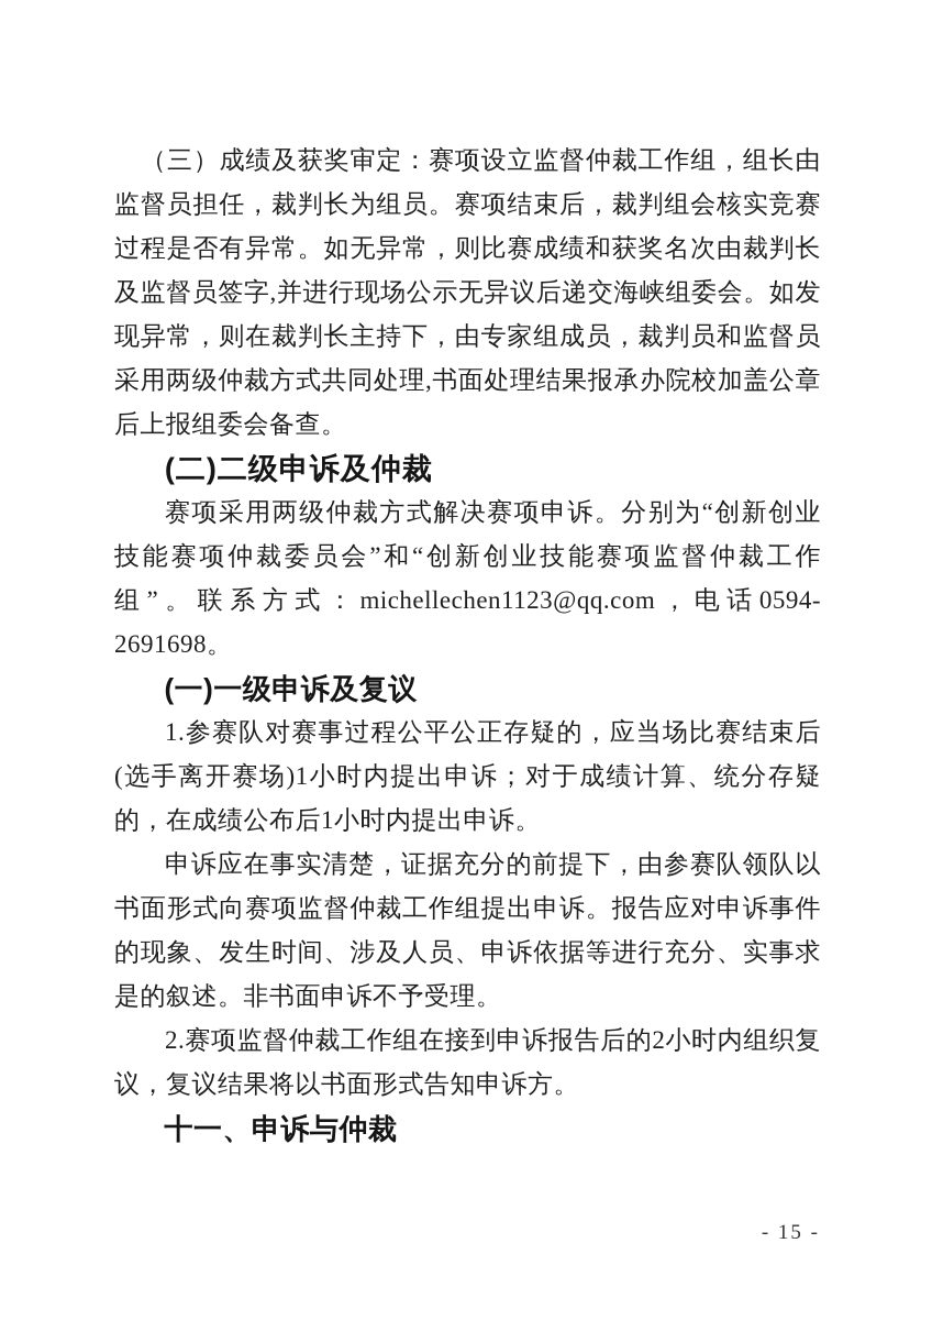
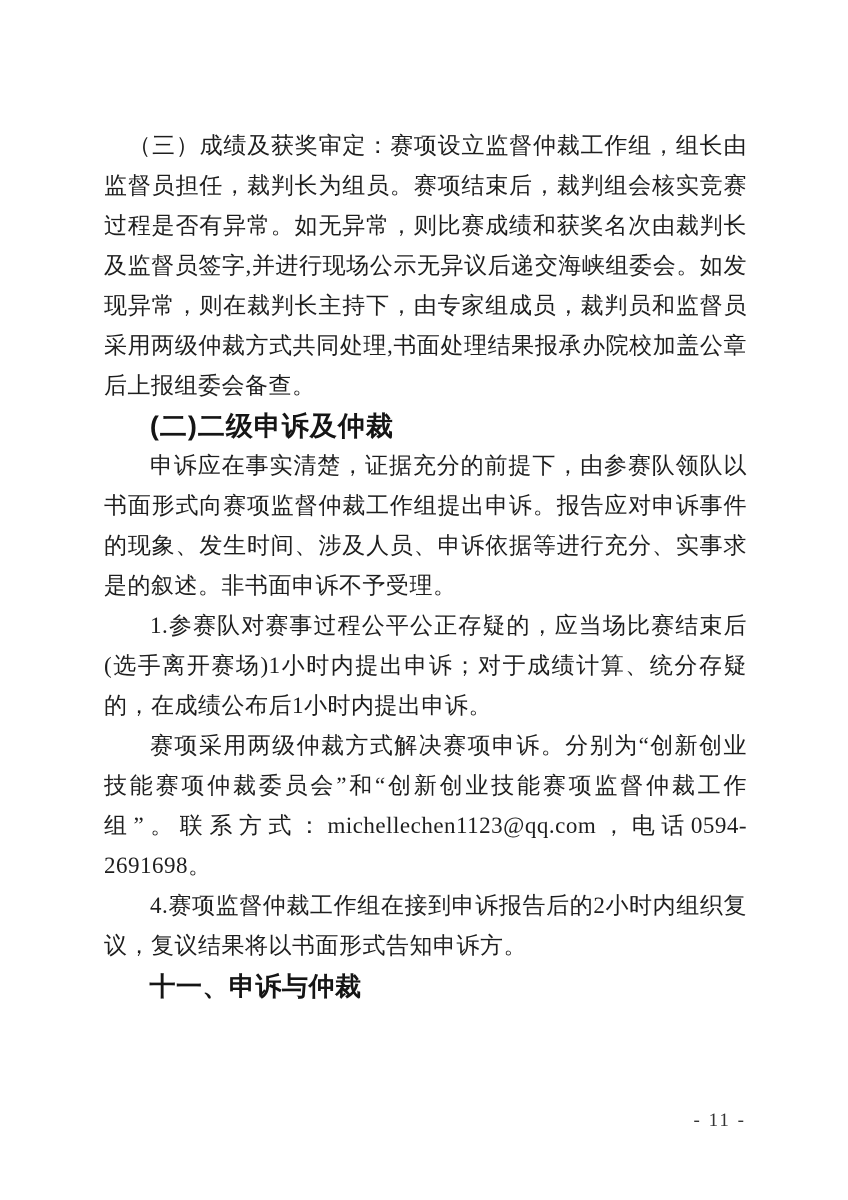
  （三）成绩及获奖审定：赛项设立监督仲裁工作组，组长由监督员担任，裁判长为组员。赛项结束后，裁判组会核实竞赛过程是否有异常。如无异常，则比赛成绩和获奖名次由裁判长及监督员签字,并进行现场公示无异议后递交海峡组委会。如发现异常，则在裁判长主持下，由专家组成员，裁判员和监督员采用两级仲裁方式共同处理,书面处理结果报承办院校加盖公章后上报组委会备查。
  (二)二级申诉及仲裁
- 赛项采用两级仲裁方式解决赛项申诉。分别为“创新创业技能赛项仲裁委员会”和“创新创业技能赛项监督仲裁工作组”。联系方式：michellechen1123@qq.com，电话0594-2691698。
+ 申诉应在事实清楚，证据充分的前提下，由参赛队领队以书面形式向赛项监督仲裁工作组提出申诉。报告应对申诉事件的现象、发生时间、涉及人员、申诉依据等进行充分、实事求是的叙述。非书面申诉不予受理。
- (一)一级申诉及复议
  1.参赛队对赛事过程公平公正存疑的，应当场比赛结束后(选手离开赛场)1小时内提出申诉；对于成绩计算、统分存疑的，在成绩公布后1小时内提出申诉。
- 申诉应在事实清楚，证据充分的前提下，由参赛队领队以书面形式向赛项监督仲裁工作组提出申诉。报告应对申诉事件的现象、发生时间、涉及人员、申诉依据等进行充分、实事求是的叙述。非书面申诉不予受理。
+ 赛项采用两级仲裁方式解决赛项申诉。分别为“创新创业技能赛项仲裁委员会”和“创新创业技能赛项监督仲裁工作组”。联系方式：michellechen1123@qq.com，电话0594-2691698。
- 2.赛项监督仲裁工作组在接到申诉报告后的2小时内组织复议，复议结果将以书面形式告知申诉方。
+ 4.赛项监督仲裁工作组在接到申诉报告后的2小时内组织复议，复议结果将以书面形式告知申诉方。
  十一、申诉与仲裁
- - 15 -
+ - 11 -
